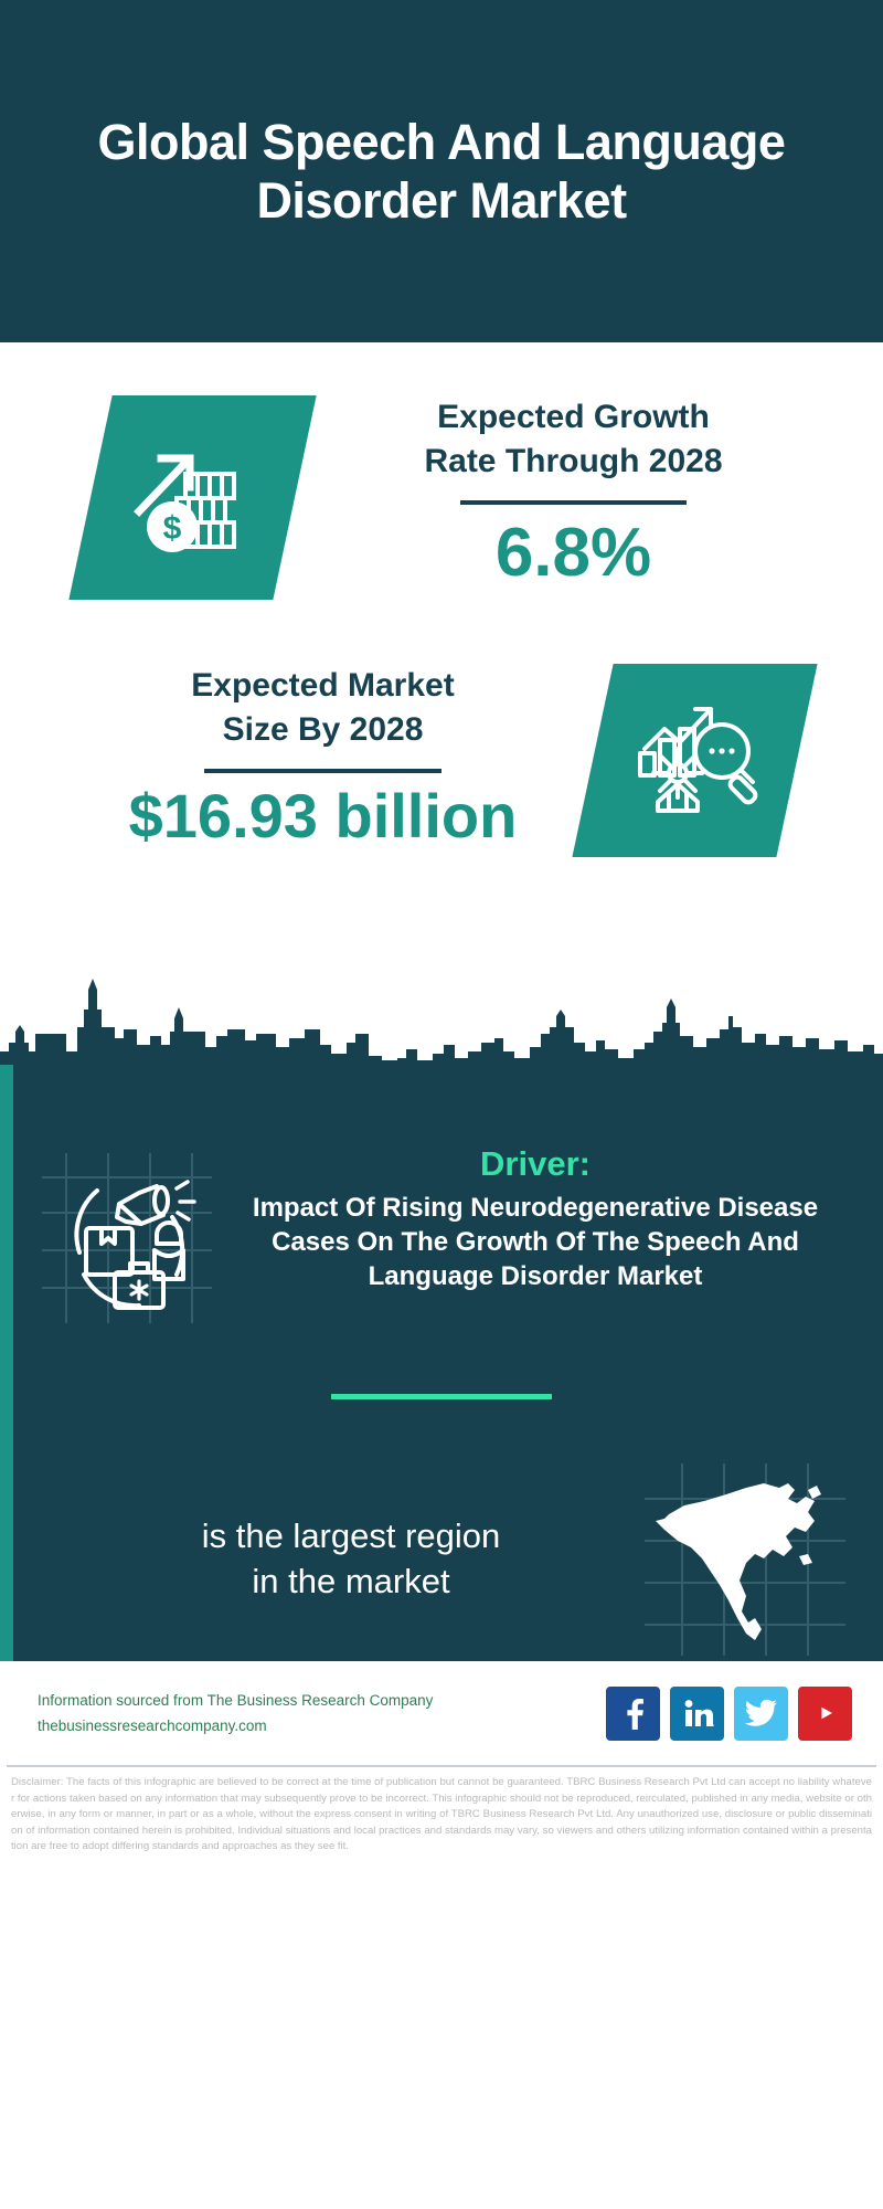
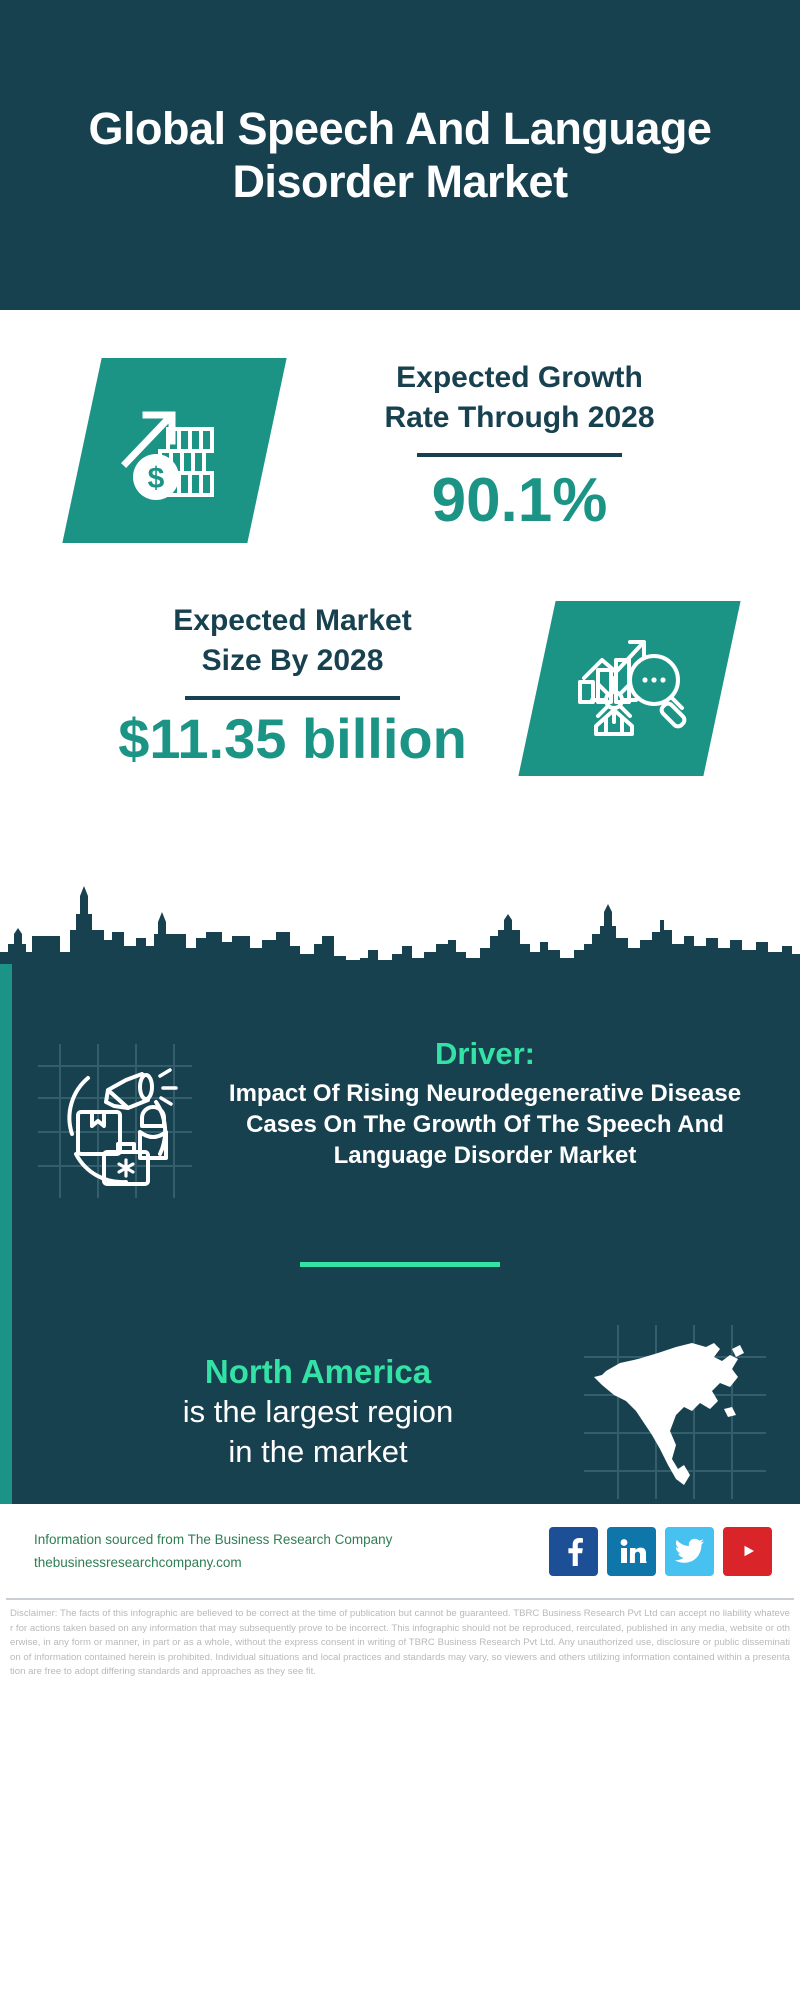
  Global Speech And Language Disorder Market
  Expected Growth
  Rate Through 2028
- 6.8%
+ 90.1%
  Expected Market
  Size By 2028
- $16.93 billion
+ $11.35 billion
  Driver:
  Impact Of Rising Neurodegenerative Disease Cases On The Growth Of The Speech And Language Disorder Market
+ North America
  is the largest region
  in the market
  Information sourced from The Business Research Company
  thebusinessresearchcompany.com
  Disclaimer: The facts of this infographic are believed to be correct at the time of publication but cannot be guaranteed. TBRC Business Research Pvt Ltd can accept no liability whatever for actions taken based on any information that may subsequently prove to be incorrect. This infographic should not be reproduced, reirculated, published in any media, website or otherwise, in any form or manner, in part or as a whole, without the express consent in writing of TBRC Business Research Pvt Ltd. Any unauthorized use, disclosure or public dissemination of information contained herein is prohibited. Individual situations and local practices and standards may vary, so viewers and others utilizing information contained within a presentation are free to adopt differing standards and approaches as they see fit.
